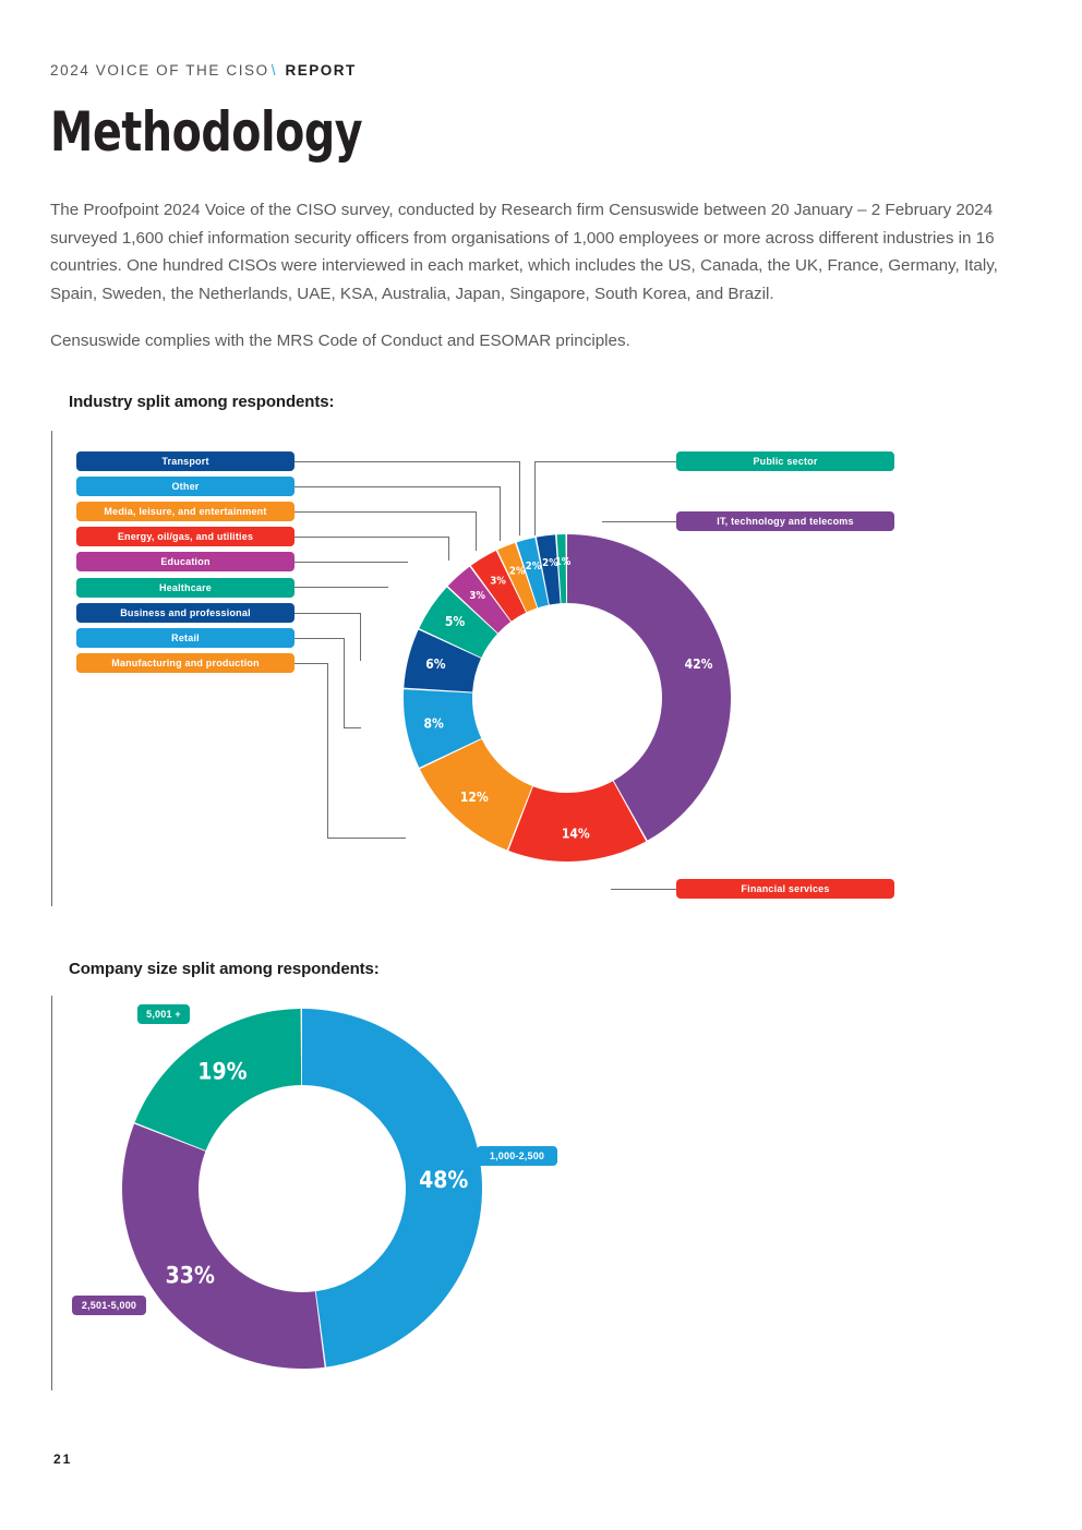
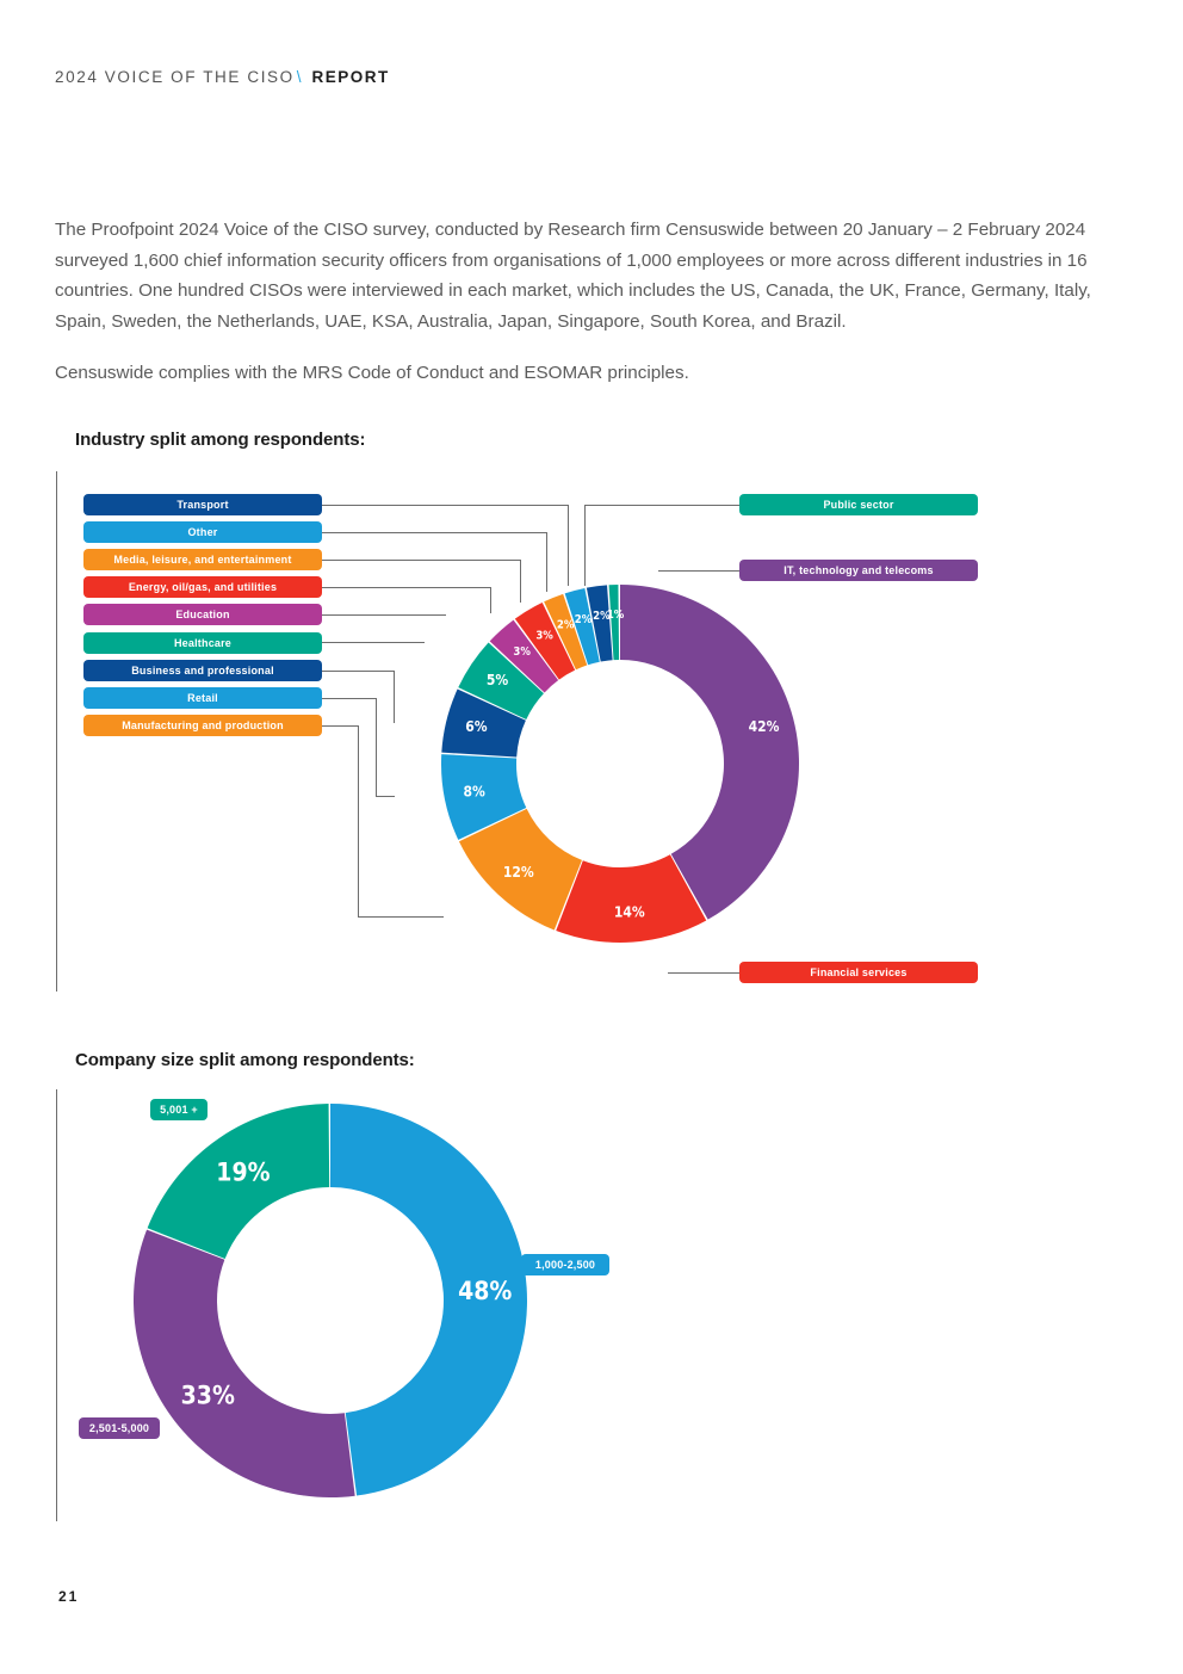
  2024 VOICE OF THE CISO \ REPORT
- Methodology
  The Proofpoint 2024 Voice of the CISO survey, conducted by Research firm Censuswide between 20 January – 2 February 2024 surveyed 1,600 chief information security officers from organisations of 1,000 employees or more across different industries in 16 countries. One hundred CISOs were interviewed in each market, which includes the US, Canada, the UK, France, Germany, Italy, Spain, Sweden, the Netherlands, UAE, KSA, Australia, Japan, Singapore, South Korea, and Brazil.
  Censuswide complies with the MRS Code of Conduct and ESOMAR principles.
  Industry split among respondents:
  Transport
  Other
  Media, leisure, and entertainment
  Energy, oil/gas, and utilities
  Education
  Healthcare
  Business and professional
  Retail
  Manufacturing and production
  Public sector
  IT, technology and telecoms
  Financial services
  42%
  14%
  12%
  8%
  6%
  5%
  3%
  3%
  2%
  2%
  2%
  1%
  Company size split among respondents:
  5,001 +
  1,000-2,500
  2,501-5,000
  48%
  33%
  19%
  21
